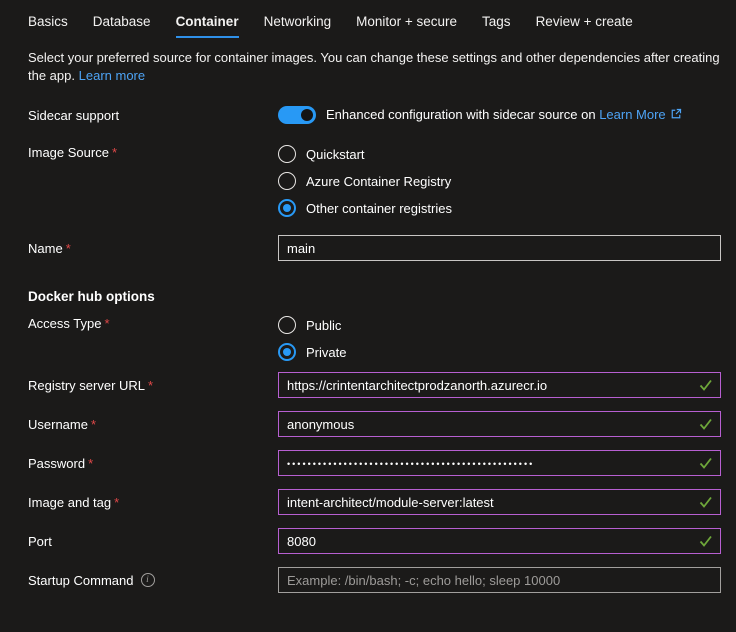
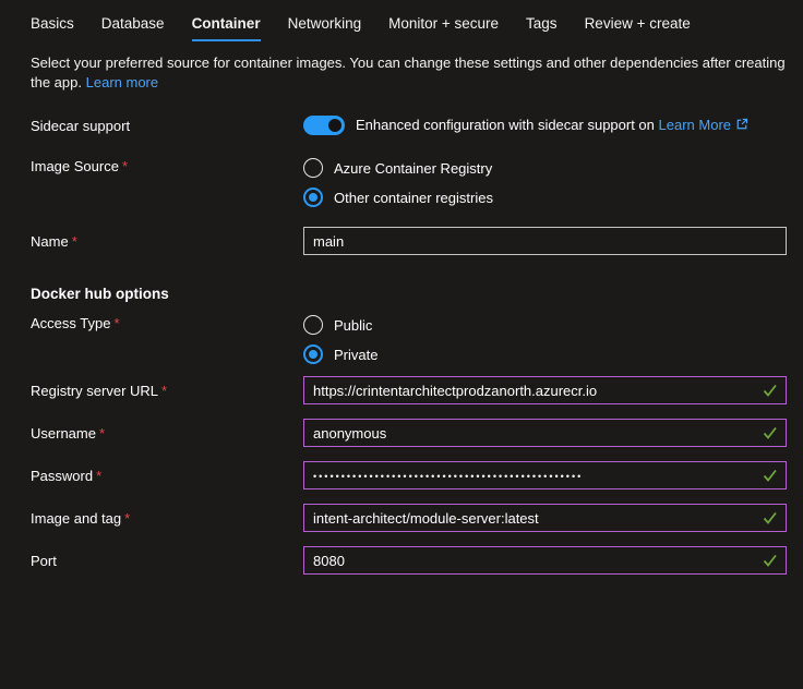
  Basics
  Database
  Container
  Networking
  Monitor + secure
  Tags
  Review + create
  Select your preferred source for container images. You can change these settings and other dependencies after creating the app. Learn more
  Sidecar support
- Enhanced configuration with sidecar source on Learn More
+ Enhanced configuration with sidecar support on Learn More
  Image Source *
- Quickstart
  Azure Container Registry
  Other container registries
  Name *
  main
  Docker hub options
  Access Type *
  Public
  Private
  Registry server URL
  *
  https://crintentarchitectprodzanorth.azurecr.io
  Username
  *
  anonymous
  Password
  *
  ••••••••••••••••••••••••••••••••••••••••••••••••
  Image and tag
  *
  intent-architect/module-server:latest
  Port
  8080
- Startup Command
- i
- Example: /bin/bash; -c; echo hello; sleep 10000
